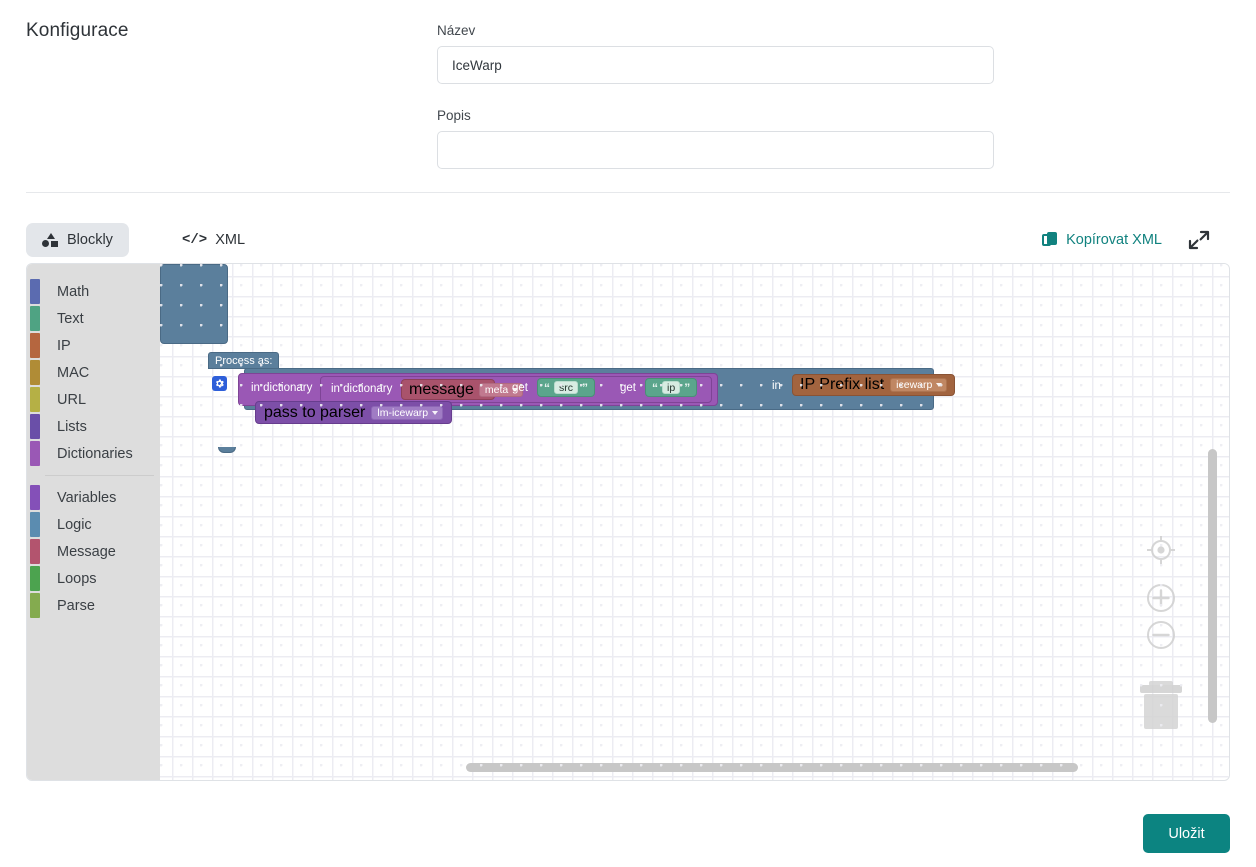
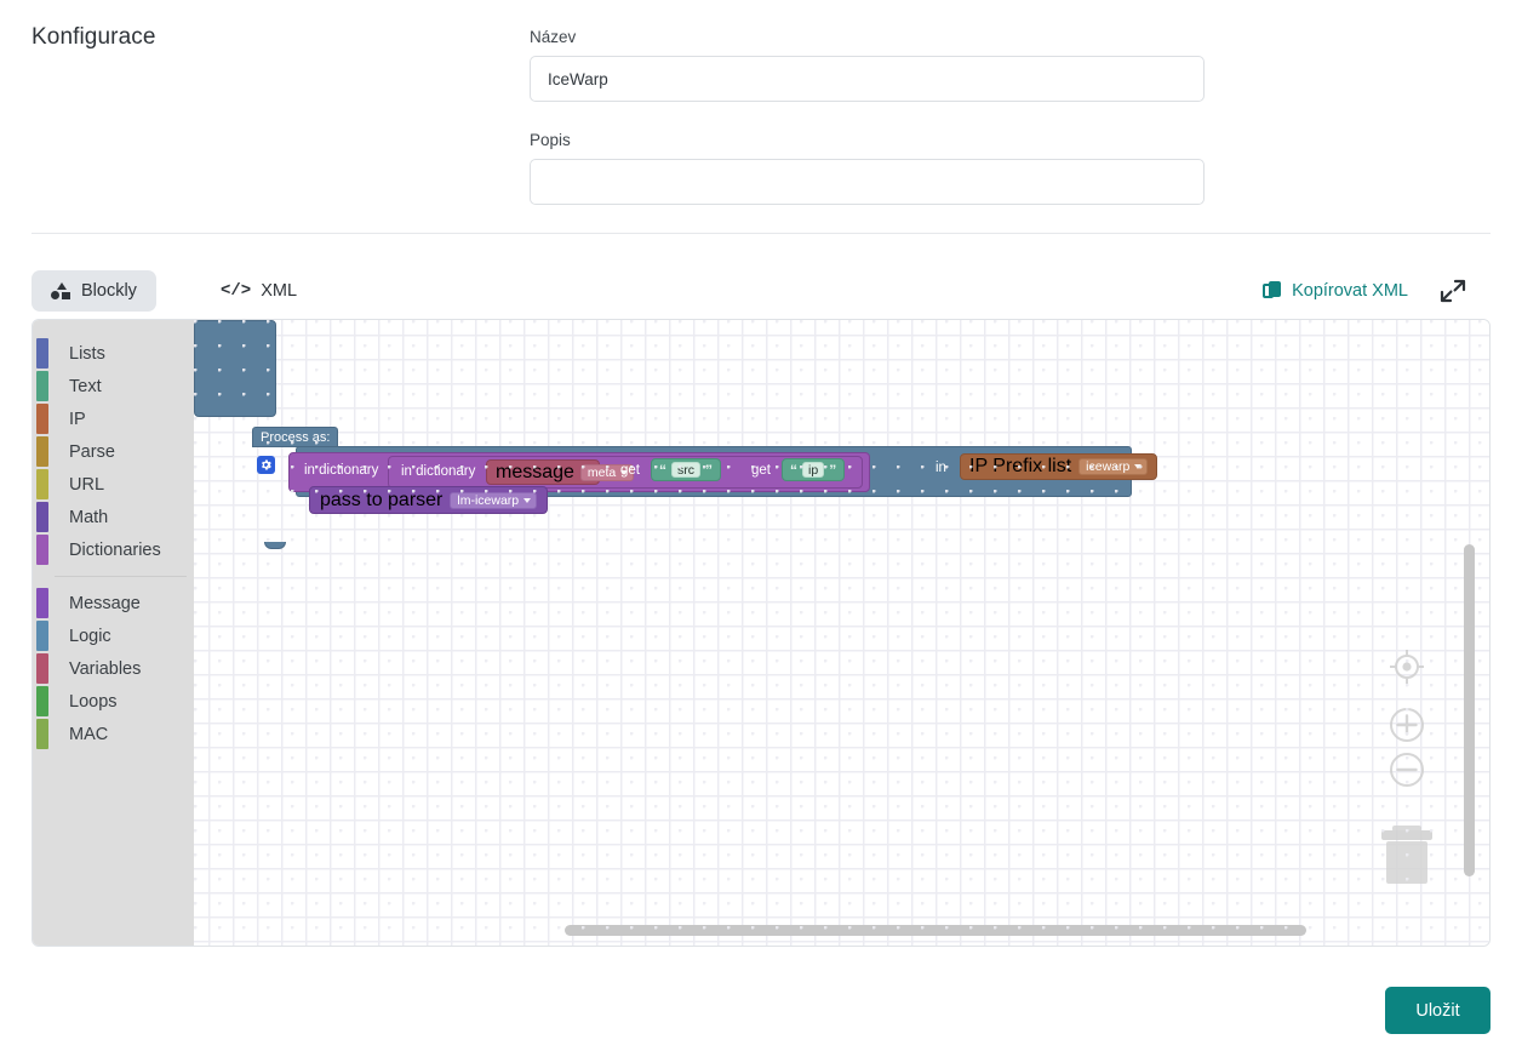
  Konfigurace
  Název
  IceWarp
  Popis
  Blockly
  </>
  XML
  Kopírovat XML
- Math
+ Lists
  Text
  IP
- MAC
+ Parse
  URL
- Lists
+ Math
  Dictionaries
- Variables
+ Message
  Logic
- Message
+ Variables
  Loops
- Parse
+ MAC
  Uložit
